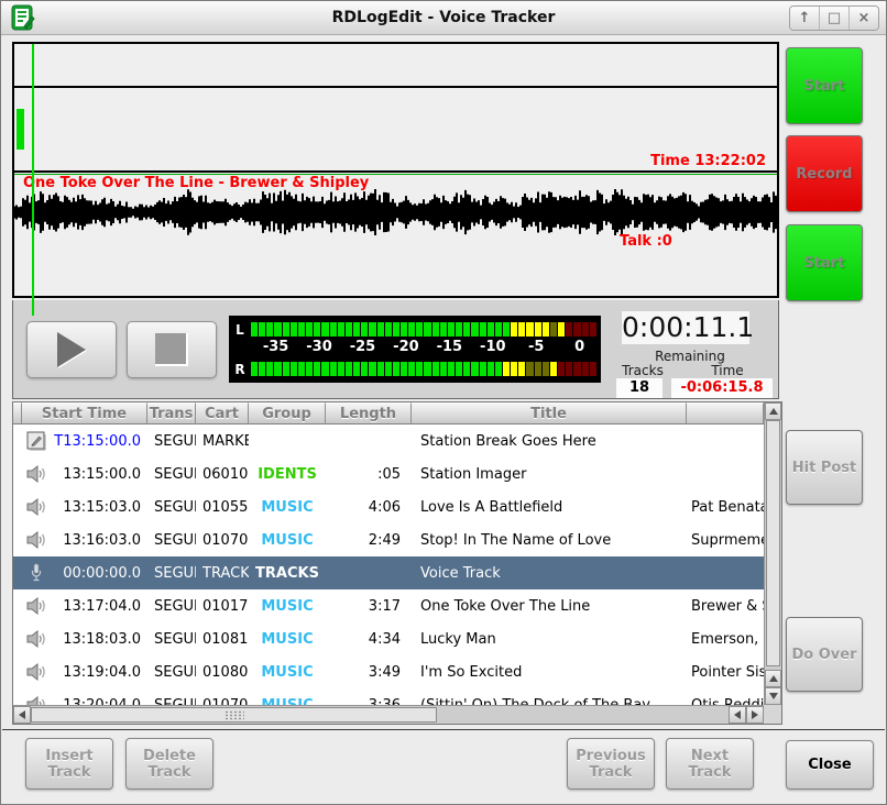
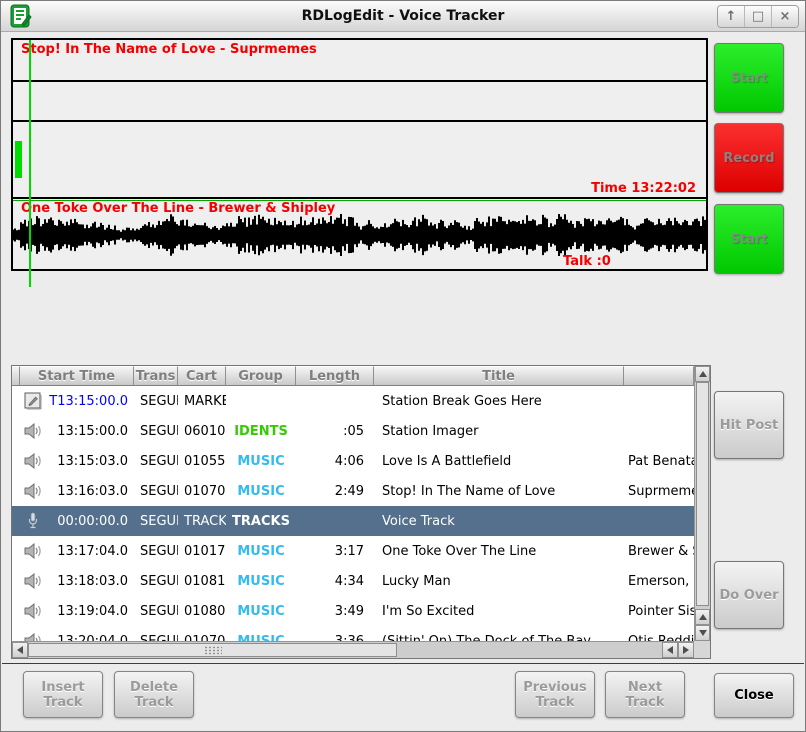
  RDLogEdit - Voice Tracker
  ↑
  □
  ×
+ Stop! In The Name of Love - Suprmemes
  Time 13:22:02
  One Toke Over The Line - Brewer & Shipley
  Talk :0
- -35
- -30
- -25
- -20
- -15
- -10
- -5
- 0
- L
- R
- 0:00:11.1
- Remaining
- Tracks
- Time
- 18
- -0:06:15.8
  Start Time
  Trans
  Cart
  Group
  Length
  Title
  T13:15:00.0
  SEGU
  MARKE
  Station Break Goes Here
  13:15:00.0
  SEGU
  06010
  IDENTS
  :05
  Station Imager
  13:15:03.0
  SEGU
  01055
  MUSIC
  4:06
  Love Is A Battlefield
  Pat Benat
  13:16:03.0
  SEGU
  01070
  MUSIC
  2:49
  Stop! In The Name of Love
  Suprmem
  00:00:00.0
  SEGU
  TRACK
  TRACKS
  Voice Track
  13:17:04.0
  SEGU
  01017
  MUSIC
  3:17
  One Toke Over The Line
  13:18:03.0
  SEGU
  01081
  MUSIC
  4:34
  Lucky Man
  13:19:04.0
  SEGU
  01080
  MUSIC
  3:49
  I'm So Excited
  Pointer Sis
  Start
  Record
  Start
  Hit Post
  Do Over
  Insert
  Track
  Delete
  Track
  Previous
  Track
  Next
  Track
  Close
